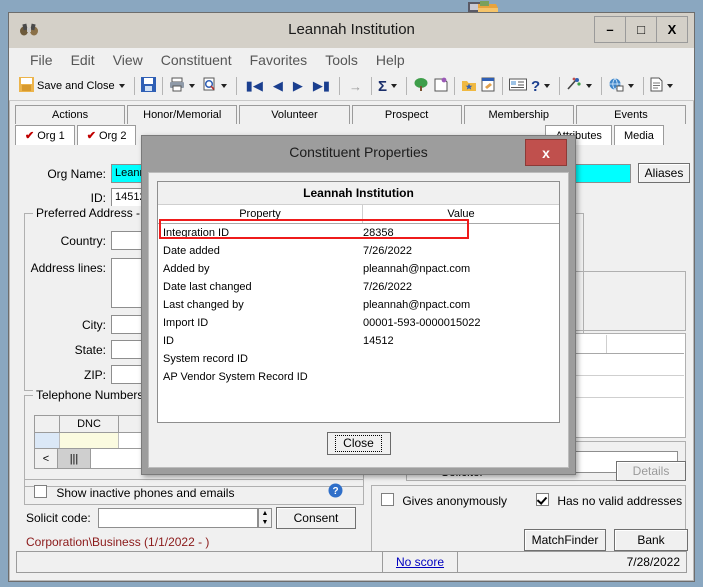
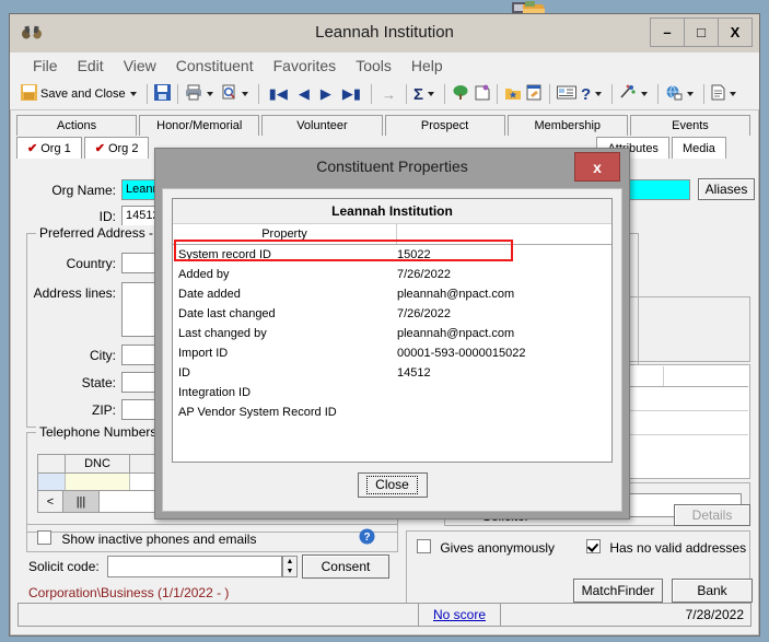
  Leannah Institution
  –
  □
  X
  File
  Edit
  View
  Constituent
  Favorites
  Tools
  Help
  Save and Close
  ▮◀
  ◀
  ▶
  ▶▮
  →
  Σ
  ?
  Actions
  Honor/Memorial
  Volunteer
  Prospect
  Membership
  Events
  ✔
  Org 1
  ✔
  Org 2
  Media
  Org Name:
  Aliases
  ID:
  1451
  Country:
  Address lines:
  City:
  State:
  ZIP:
  Details
  Gives anonymously
  Has no valid addresses
  Telephone Number
  DNC
  <
  |||
  Show inactive phones and emails
  ?
  Solicit code:
  Consent
  Corporation\Business (1/1/2022 - )
  MatchFinder
  Bank
  No score
  7/28/2022
  Constituent Properties
  x
  Leannah Institution
  Property
- Value
- Integration ID
+ System record ID
- 28358
+ 15022
- Date added
+ Added by
  7/26/2022
- Added by
+ Date added
  pleannah@npact.com
  Date last changed
  7/26/2022
  Last changed by
  pleannah@npact.com
  Import ID
  00001-593-0000015022
  ID
  14512
- System record ID
+ Integration ID
  AP Vendor System Record ID
  Close
